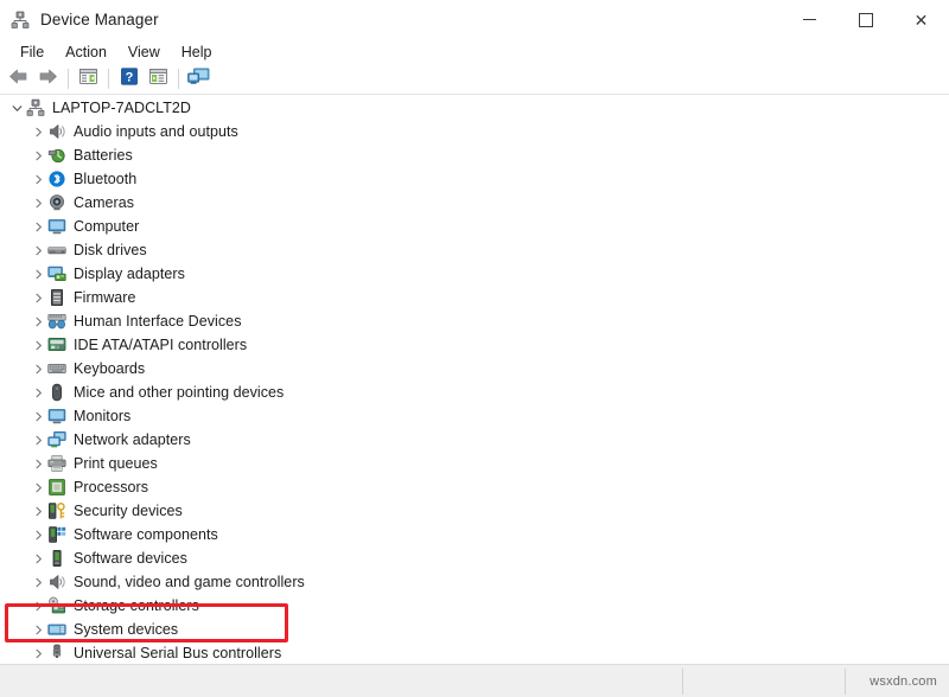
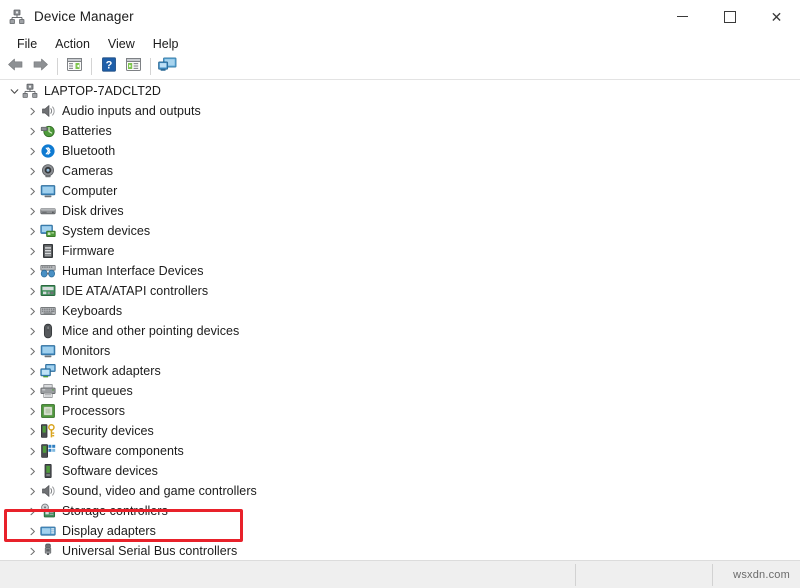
  Device Manager
  ✕
  File
  Action
  View
  Help
  ?
  LAPTOP-7ADCLT2D
  Audio inputs and outputs
  Batteries
  Bluetooth
  Cameras
  Computer
  Disk drives
- Display adapters
+ System devices
  Firmware
  Human Interface Devices
  IDE ATA/ATAPI controllers
  Keyboards
  Mice and other pointing devices
  Monitors
  Network adapters
  Print queues
  Processors
  Security devices
  Software components
  Software devices
  Sound, video and game controllers
  Storage controllers
- System devices
+ Display adapters
  Universal Serial Bus controllers
  wsxdn.com
